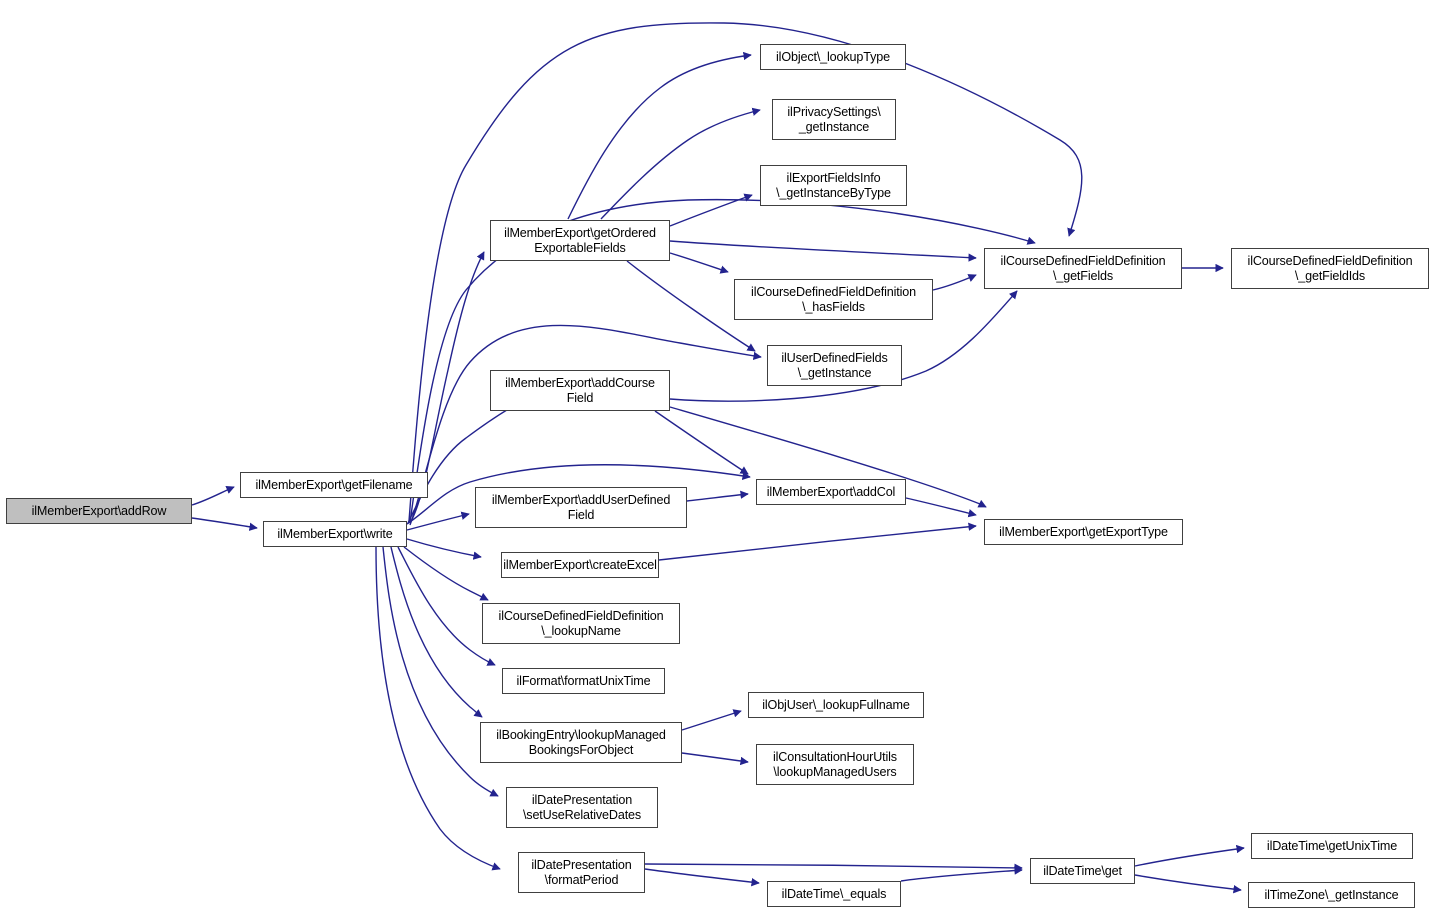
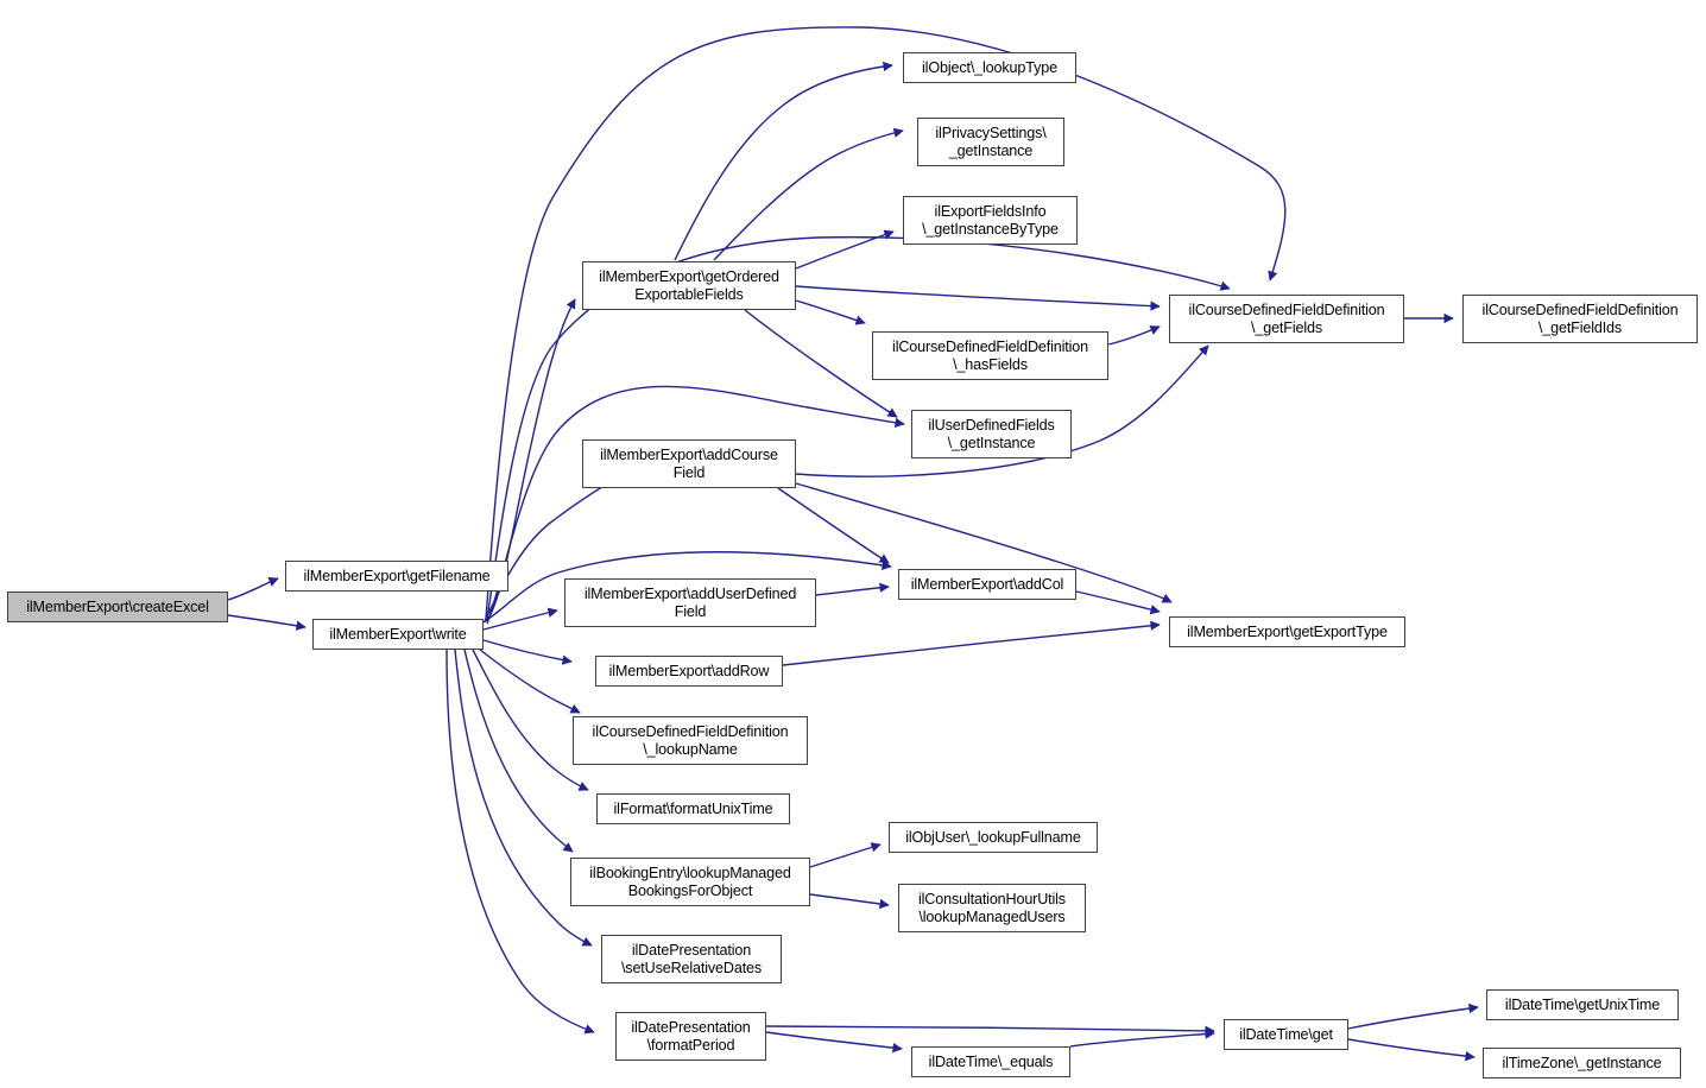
- ilMemberExport\addRow
+ ilMemberExport\createExcel
  ilMemberExport\getFilename
  ilMemberExport\write
  ilMemberExport\getOrdered
  ExportableFields
  ilObject\_lookupType
  ilPrivacySettings\
  _getInstance
  ilExportFieldsInfo
  \_getInstanceByType
  ilCourseDefinedFieldDefinition
  \_getFields
  ilCourseDefinedFieldDefinition
  \_getFieldIds
  ilCourseDefinedFieldDefinition
  \_hasFields
  ilUserDefinedFields
  \_getInstance
  ilMemberExport\addCourse
  Field
  ilMemberExport\addCol
  ilMemberExport\addUserDefined
  Field
  ilMemberExport\getExportType
- ilMemberExport\createExcel
+ ilMemberExport\addRow
  ilCourseDefinedFieldDefinition
  \_lookupName
  ilFormat\formatUnixTime
  ilBookingEntry\lookupManaged
  BookingsForObject
  ilObjUser\_lookupFullname
  ilConsultationHourUtils
  \lookupManagedUsers
  ilDatePresentation
  \setUseRelativeDates
  ilDatePresentation
  \formatPeriod
  ilDateTime\_equals
  ilDateTime\get
  ilDateTime\getUnixTime
  ilTimeZone\_getInstance
